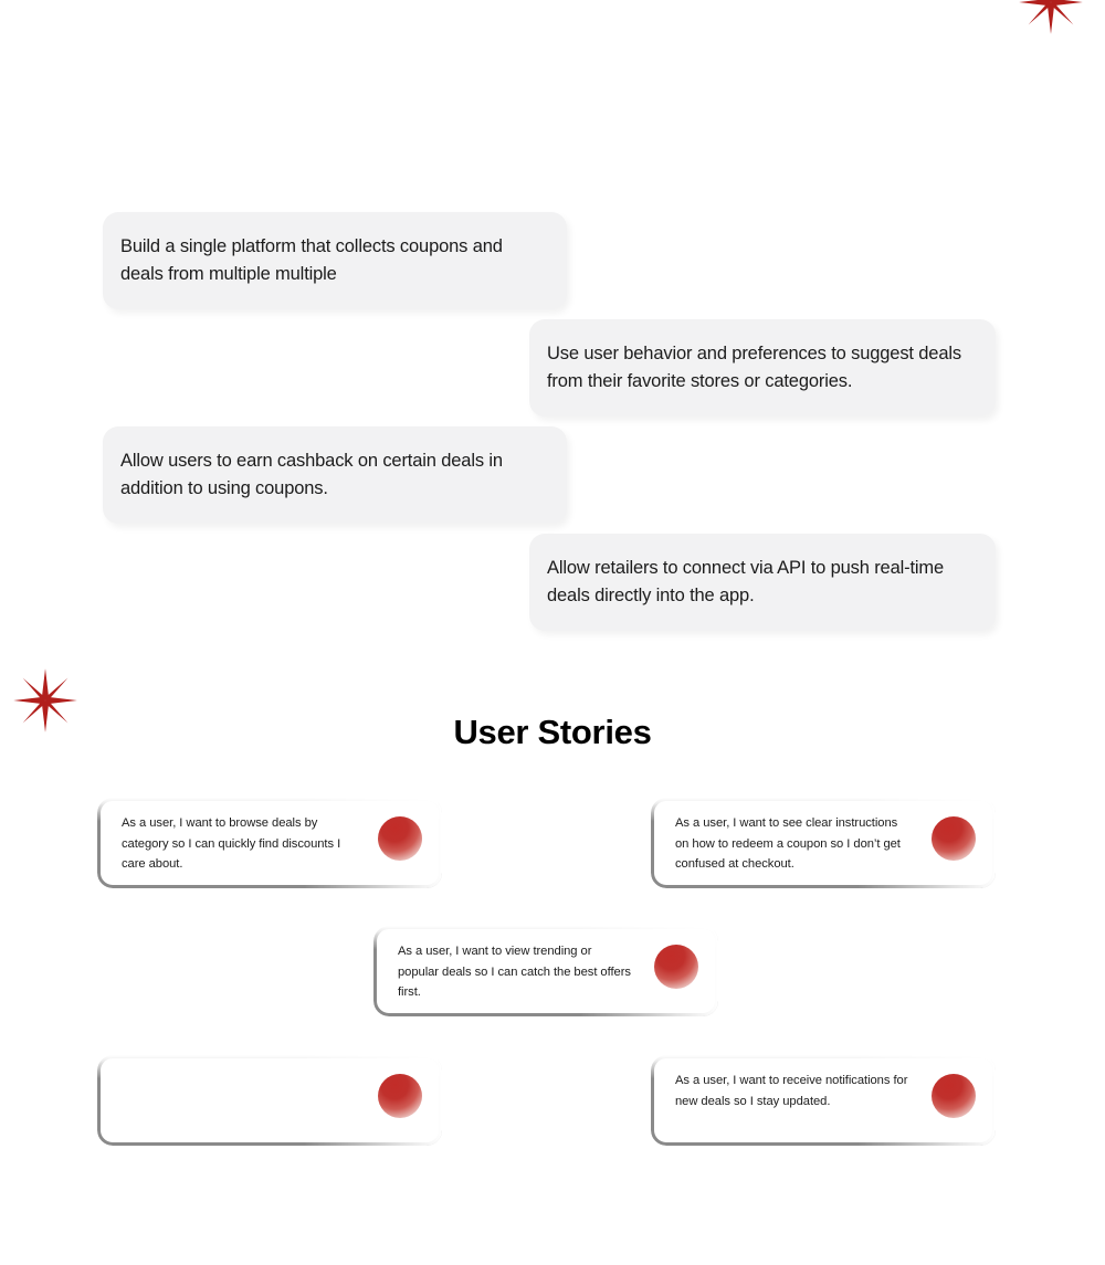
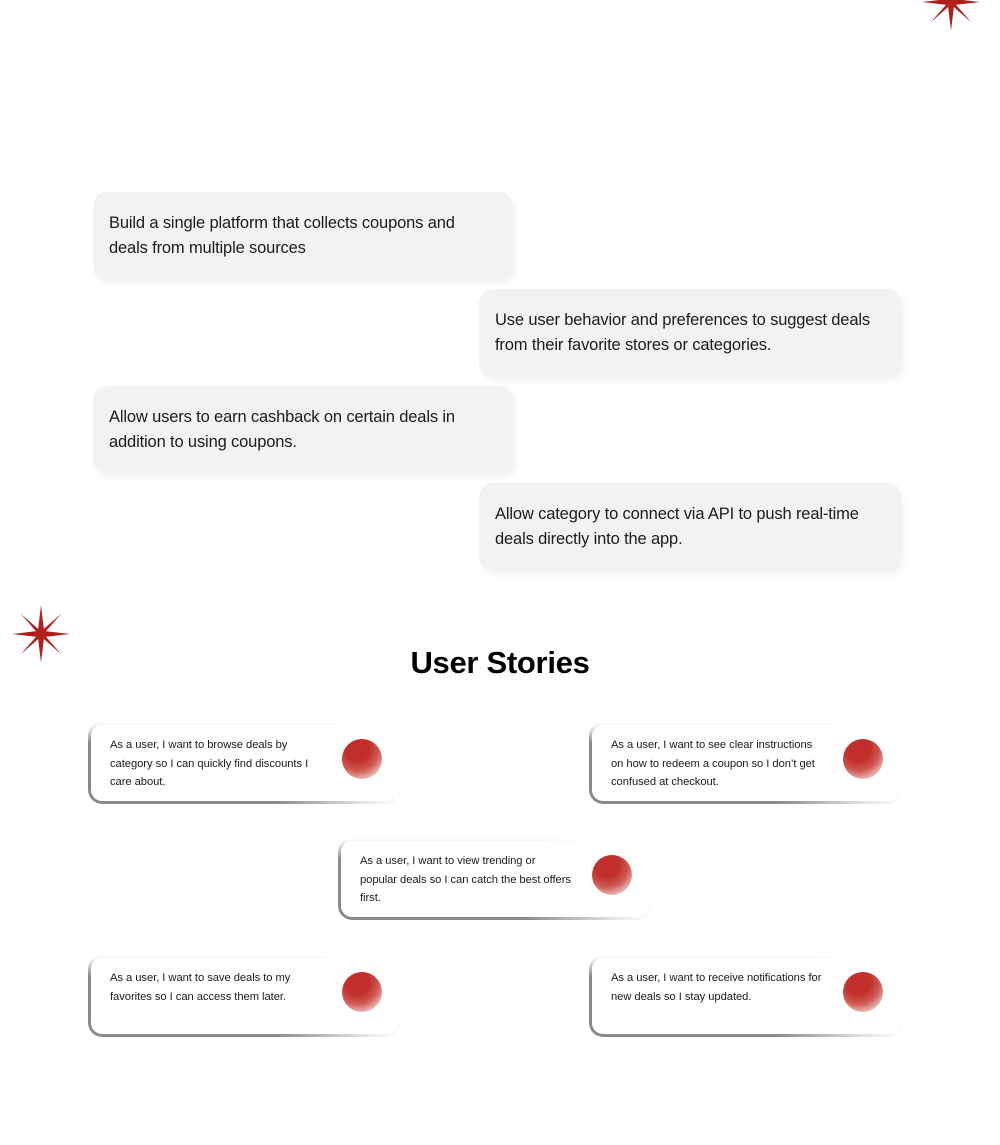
- Build a single platform that collects coupons and deals from multiple multiple
+ Build a single platform that collects coupons and deals from multiple sources
  Use user behavior and preferences to suggest deals from their favorite stores or categories.
  Allow users to earn cashback on certain deals in addition to using coupons.
- Allow retailers to connect via API to push real-time deals directly into the app.
+ Allow category to connect via API to push real-time deals directly into the app.
  User Stories
  As a user, I want to browse deals by category so I can quickly find discounts I care about.
  As a user, I want to see clear instructions on how to redeem a coupon so I don’t get confused at checkout.
  As a user, I want to view trending or popular deals so I can catch the best offers first.
+ As a user, I want to save deals to my favorites so I can access them later.
  As a user, I want to receive notifications for new deals so I stay updated.
